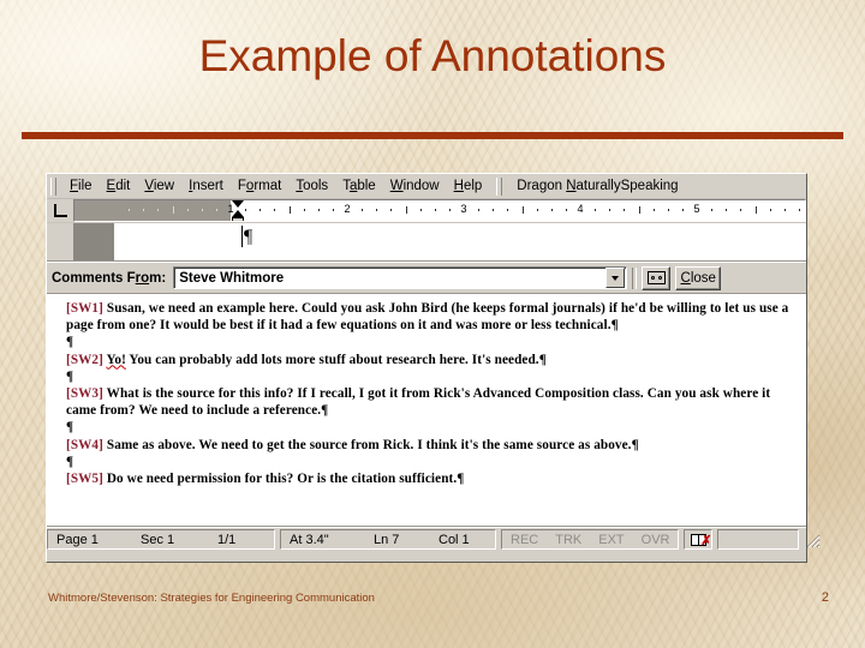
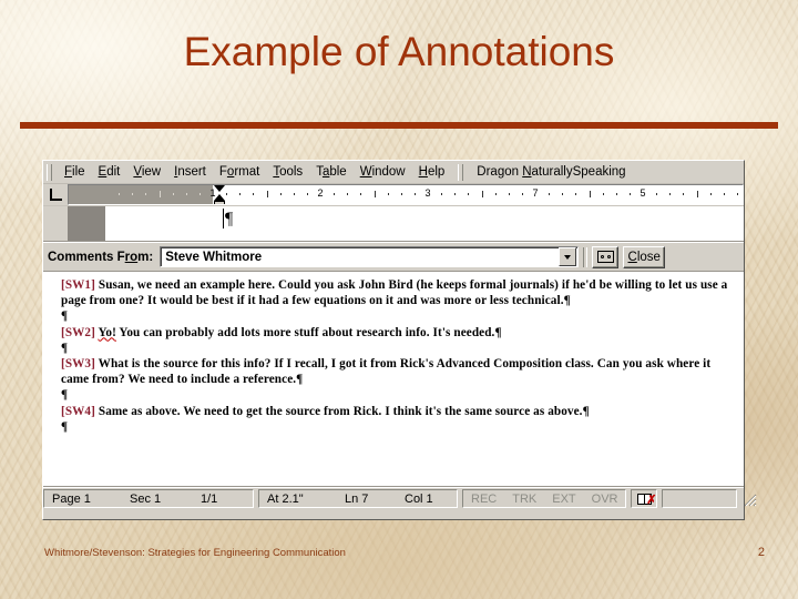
  Example of Annotations
  File
  Edit
  View
  Insert
  Format
  Tools
  Table
  Window
  Help
  Dragon NaturallySpeaking
  1
  2
  3
- 4
+ 7
  5
  ¶
  Comments From:
  Steve Whitmore
  Close
  [SW1] Susan, we need an example here. Could you ask John Bird (he keeps formal journals) if he'd be willing to let us use a page from one? It would be best if it had a few equations on it and was more or less technical.¶
  ¶
- [SW2] Yo! You can probably add lots more stuff about research here. It's needed.¶
+ [SW2] Yo! You can probably add lots more stuff about research info. It's needed.¶
  ¶
  [SW3] What is the source for this info? If I recall, I got it from Rick's Advanced Composition class. Can you ask where it came from? We need to include a reference.¶
  ¶
  [SW4] Same as above. We need to get the source from Rick. I think it's the same source as above.¶
  ¶
- [SW5] Do we need permission for this? Or is the citation sufficient.¶
  Page 1
  Sec 1
  1/1
- At 3.4"
+ At 2.1"
  Ln 7
  Col 1
  REC
  TRK
  EXT
  OVR
  ✗
  Whitmore/Stevenson: Strategies for Engineering Communication
  2
